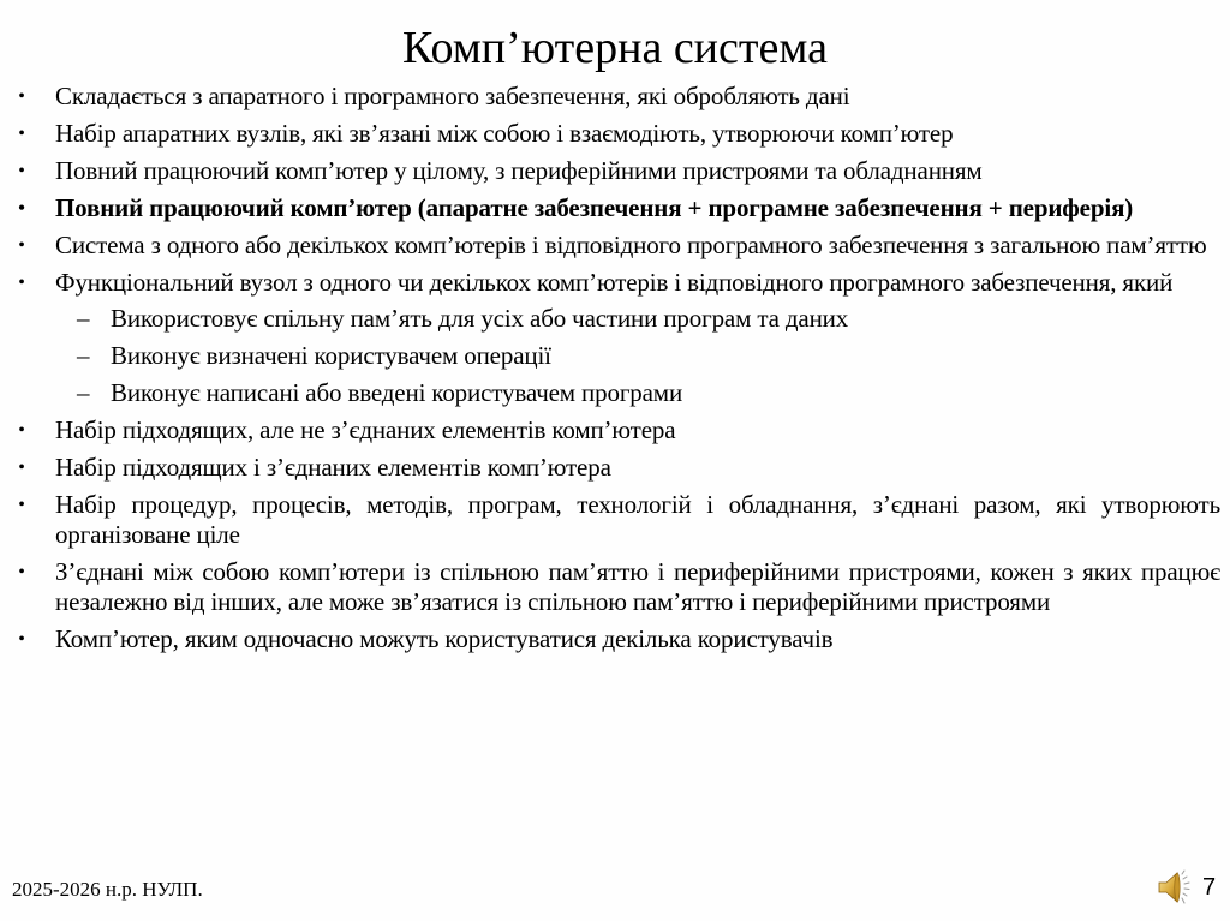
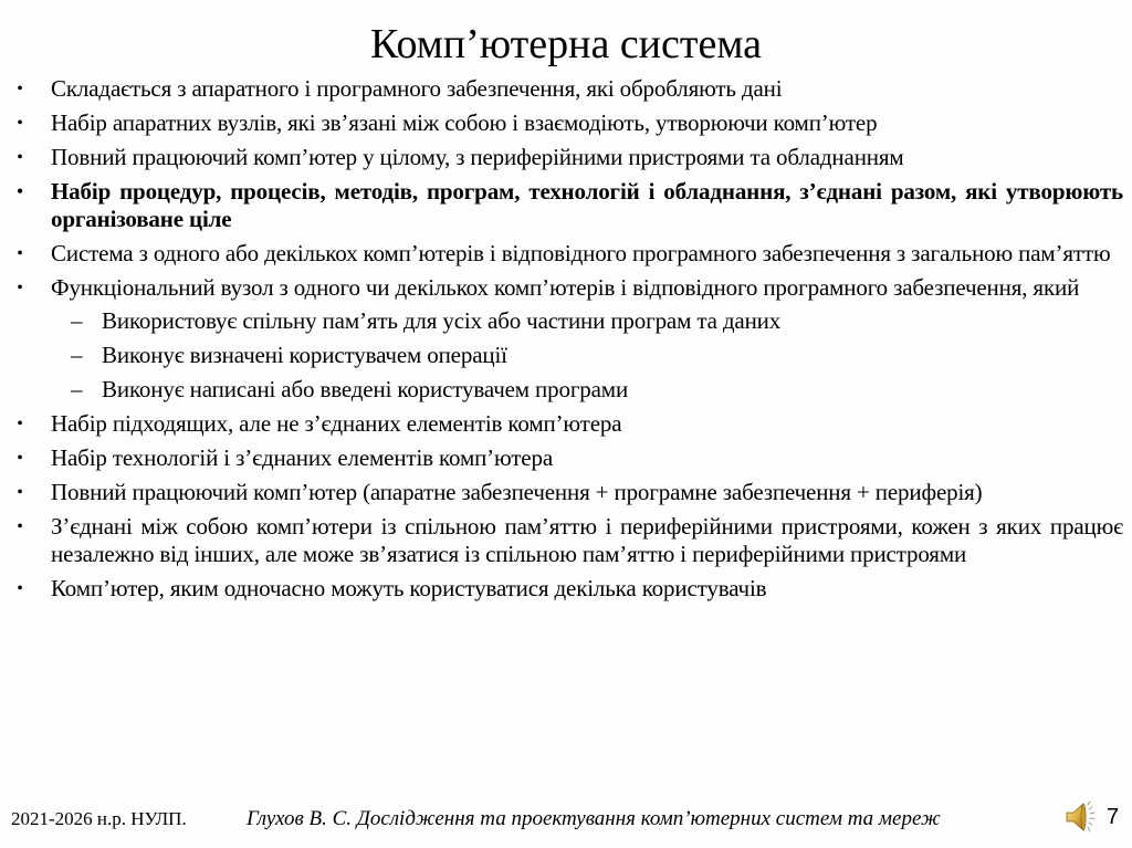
  Комп’ютерна система
  •
  Складається з апаратного і програмного забезпечення, які обробляють дані
  •
  Набір апаратних вузлів, які зв’язані між собою і взаємодіють, утворюючи комп’ютер
  •
  Повний працюючий комп’ютер у цілому, з периферійними пристроями та обладнанням
  •
- Повний працюючий комп’ютер (апаратне забезпечення + програмне забезпечення + периферія)
+ Набір процедур, процесів, методів, програм, технологій і обладнання, з’єднані разом, які утворюють організоване ціле
  •
  Система з одного або декількох комп’ютерів і відповідного програмного забезпечення з загальною пам’яттю
  •
  Функціональний вузол з одного чи декількох комп’ютерів і відповідного програмного забезпечення, який
  –
  Використовує спільну пам’ять для усіх або частини програм та даних
  –
  Виконує визначені користувачем операції
  –
  Виконує написані або введені користувачем програми
  •
  Набір підходящих, але не з’єднаних елементів комп’ютера
  •
- Набір підходящих і з’єднаних елементів комп’ютера
+ Набір технологій і з’єднаних елементів комп’ютера
  •
- Набір процедур, процесів, методів, програм, технологій і обладнання, з’єднані разом, які утворюють організоване ціле
+ Повний працюючий комп’ютер (апаратне забезпечення + програмне забезпечення + периферія)
  •
  З’єднані між собою комп’ютери із спільною пам’яттю і периферійними пристроями, кожен з яких працює незалежно від інших, але може зв’язатися із спільною пам’яттю і периферійними пристроями
  •
  Комп’ютер, яким одночасно можуть користуватися декілька користувачів
- 2025-2026 н.р. НУЛП.
+ 2021-2026 н.р. НУЛП.
+ Глухов В. С. Дослідження та проектування комп’ютерних систем та мереж
  7
